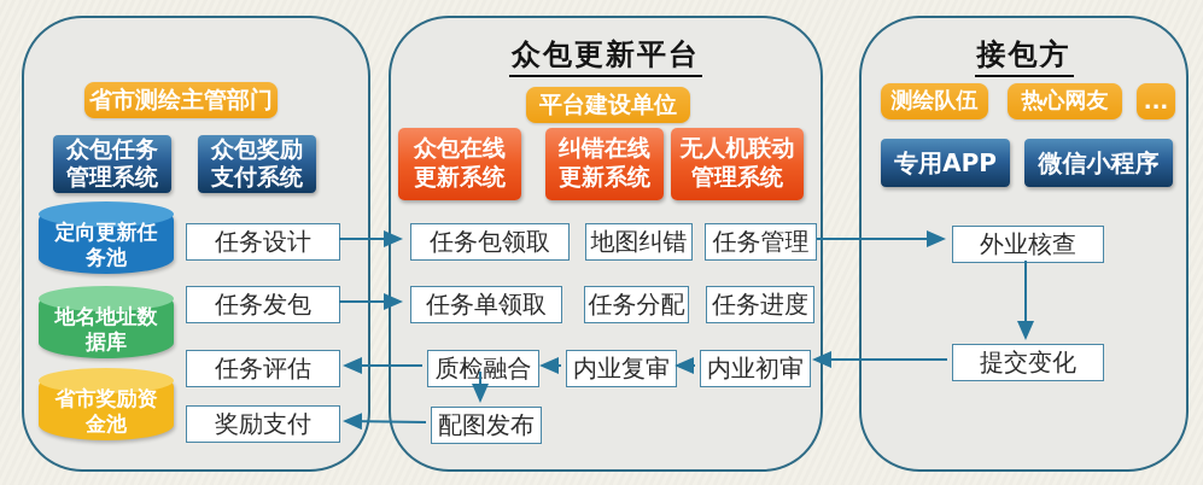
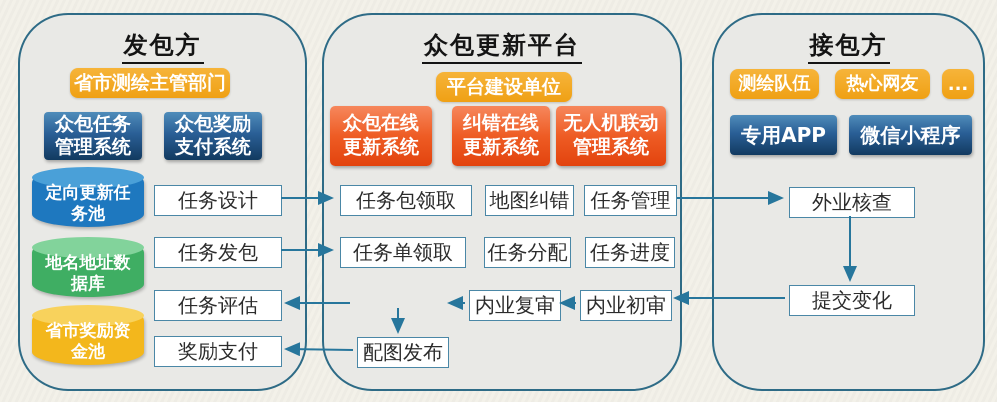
+ 发包方
  省市测绘主管部门
  众包任务
  管理系统
  众包奖励
  支付系统
  定向更新任
  务池
  地名地址数
  据库
  省市奖励资
  金池
  任务设计
  任务发包
  任务评估
  奖励支付
  众包更新平台
  平台建设单位
  众包在线
  更新系统
  纠错在线
  更新系统
  无人机联动
  管理系统
  任务包领取
  地图纠错
  任务管理
  任务单领取
  任务分配
  任务进度
- 质检融合
  内业复审
  内业初审
  配图发布
  接包方
  测绘队伍
  热心网友
  ...
  专用APP
  微信小程序
  外业核查
  提交变化
